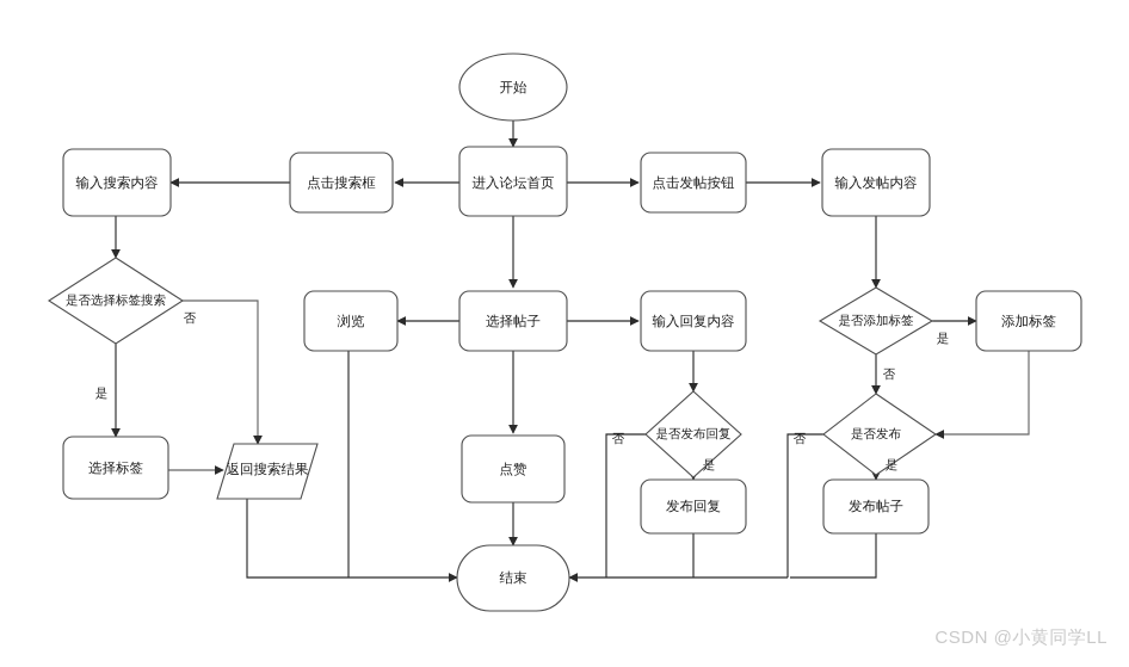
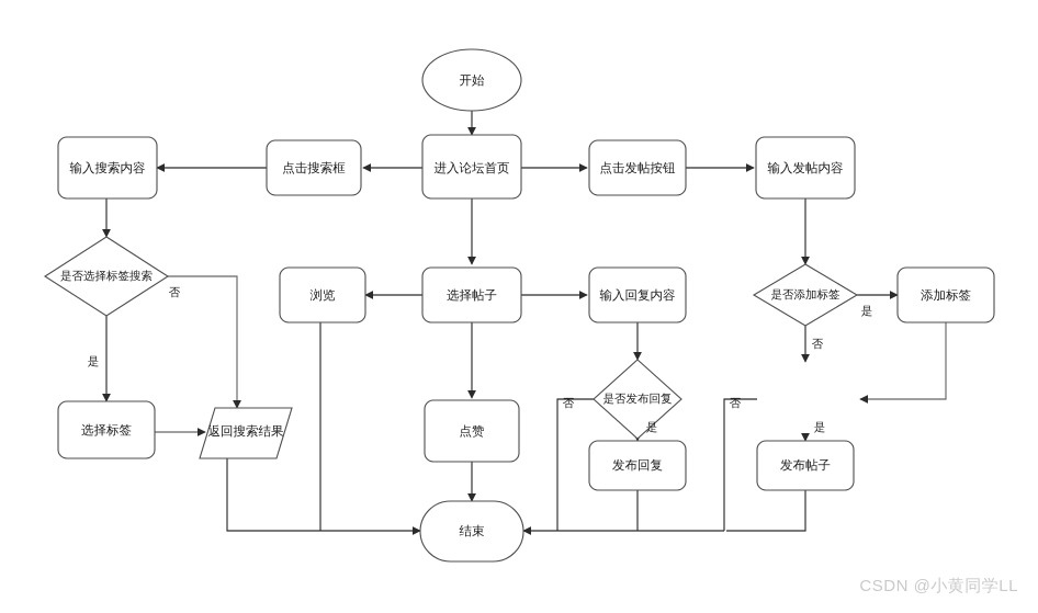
  开始
  输入搜索内容
  点击搜索框
  进入论坛首页
  点击发帖按钮
  输入发帖内容
  是否选择标签搜索
  否
  是
  浏览
  选择帖子
  输入回复内容
  是否添加标签
  是
  否
  添加标签
  是否发布回复
  否
  是
- 是否发布
  否
  是
  选择标签
  返回搜索结果
  点赞
  发布回复
  发布帖子
  结束
  CSDN @小黄同学LL
